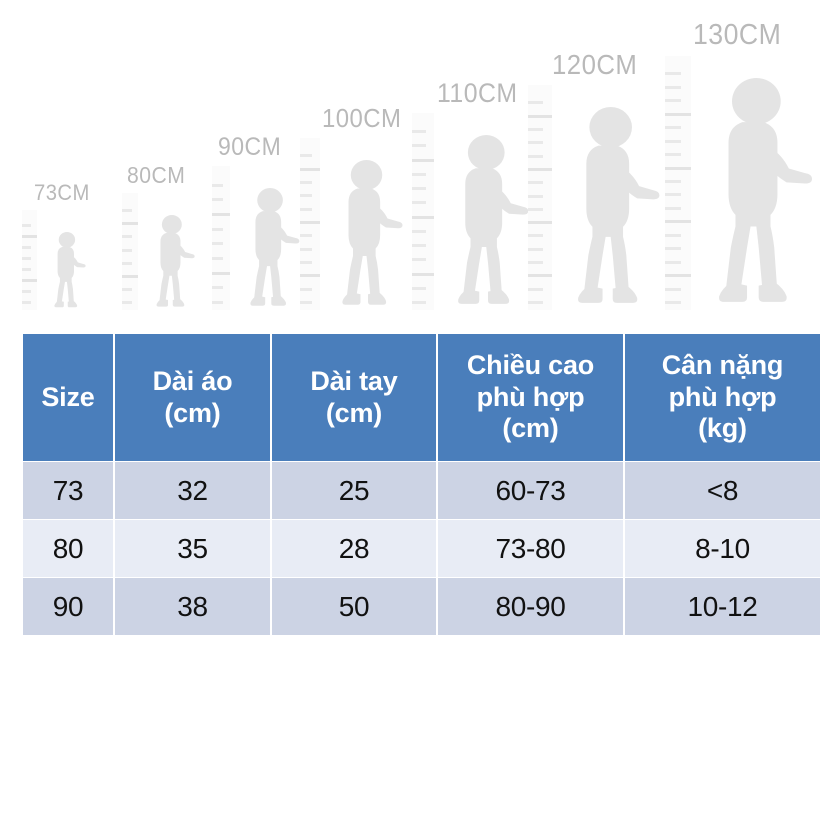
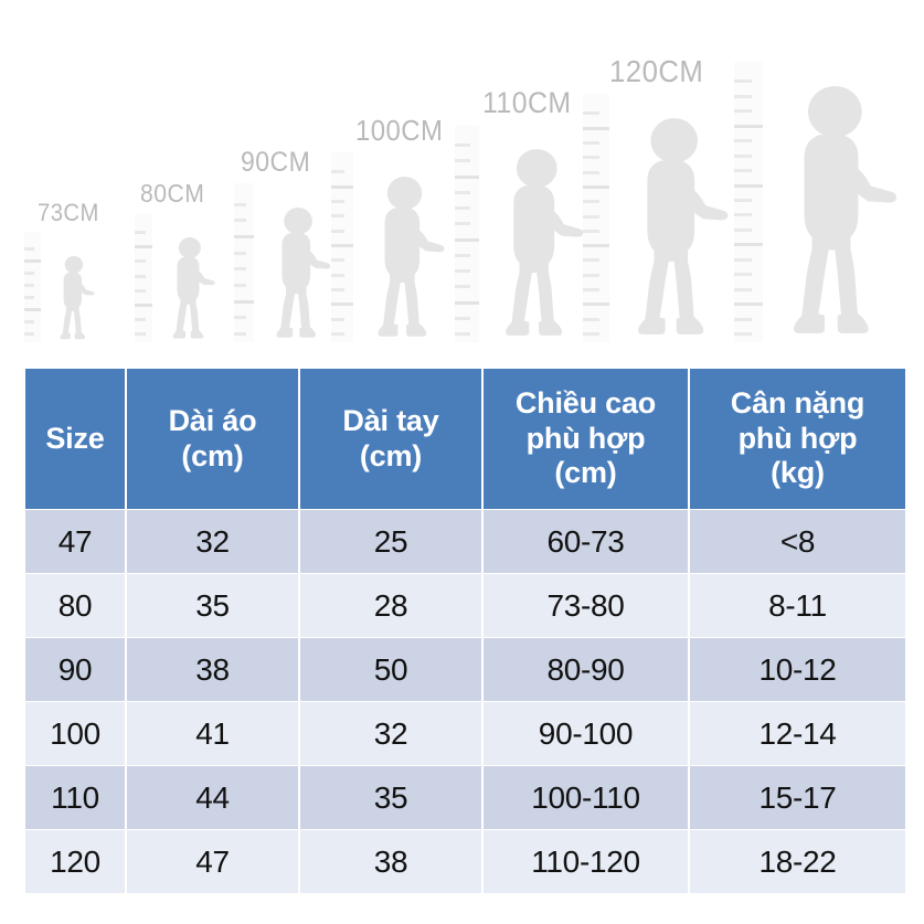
  73CM
  80CM
  90CM
  100CM
  110CM
  120CM
- 130CM
  Size	Dài áo (cm)	Dài tay (cm)	Chiều cao phù hợp (cm)	Cân nặng phù hợp (kg)
- 73	32	25	60-73	<8
+ 47	32	25	60-73	<8
- 80	35	28	73-80	8-10
+ 80	35	28	73-80	8-11
  90	38	50	80-90	10-12
+ 100	41	32	90-100	12-14
+ 110	44	35	100-110	15-17
+ 120	47	38	110-120	18-22
